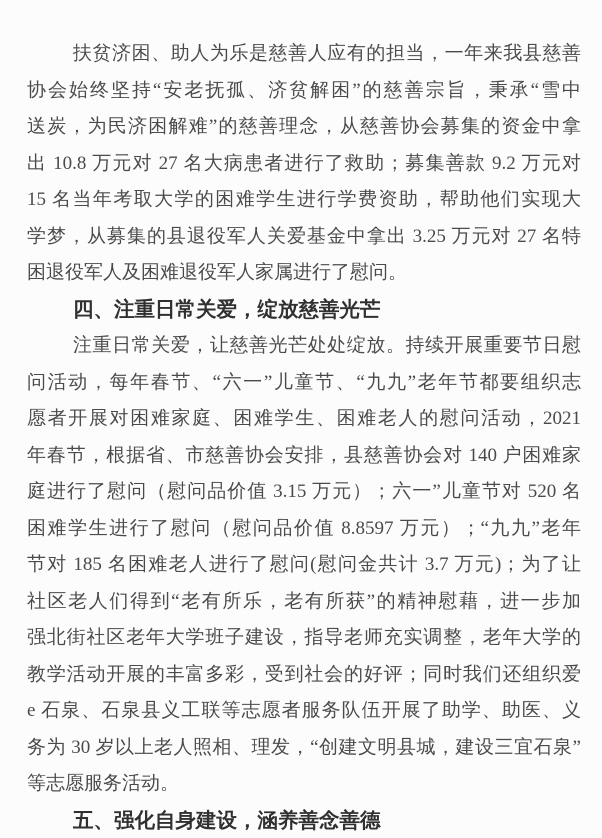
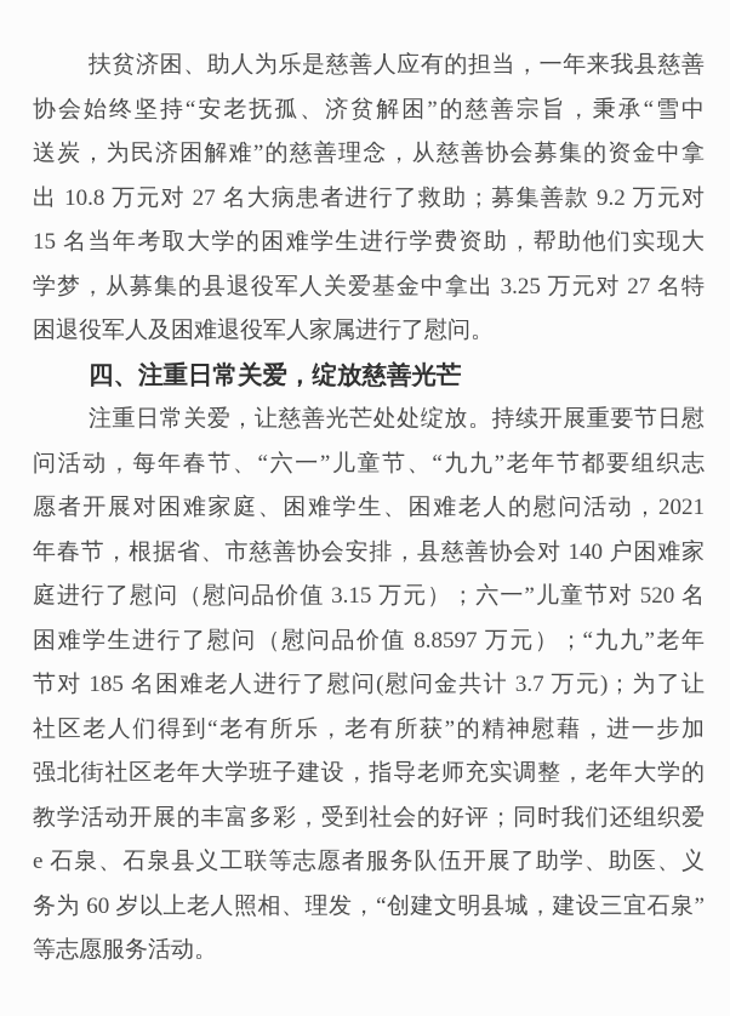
  扶贫济困、助人为乐是慈善人应有的担当，一年来我县慈善
  协会始终坚持“安老抚孤、济贫解困”的慈善宗旨，秉承“雪中
  送炭，为民济困解难”的慈善理念，从慈善协会募集的资金中拿
  出 10.8 万元对 27 名大病患者进行了救助；募集善款 9.2 万元对
  15 名当年考取大学的困难学生进行学费资助，帮助他们实现大
  学梦，从募集的县退役军人关爱基金中拿出 3.25 万元对 27 名特
  困退役军人及困难退役军人家属进行了慰问。
  四、注重日常关爱，绽放慈善光芒
  注重日常关爱，让慈善光芒处处绽放。持续开展重要节日慰
  问活动，每年春节、“六一”儿童节、“九九”老年节都要组织志
  愿者开展对困难家庭、困难学生、困难老人的慰问活动，2021
  年春节，根据省、市慈善协会安排，县慈善协会对 140 户困难家
  庭进行了慰问（慰问品价值 3.15 万元）；六一”儿童节对 520 名
  困难学生进行了慰问（慰问品价值 8.8597 万元）；“九九”老年
  节对 185 名困难老人进行了慰问(慰问金共计 3.7 万元)；为了让
  社区老人们得到“老有所乐，老有所获”的精神慰藉，进一步加
  强北街社区老年大学班子建设，指导老师充实调整，老年大学的
  教学活动开展的丰富多彩，受到社会的好评；同时我们还组织爱
  e 石泉、石泉县义工联等志愿者服务队伍开展了助学、助医、义
- 务为 30 岁以上老人照相、理发，“创建文明县城，建设三宜石泉”
+ 务为 60 岁以上老人照相、理发，“创建文明县城，建设三宜石泉”
  等志愿服务活动。
- 五、强化自身建设，涵养善念善德
